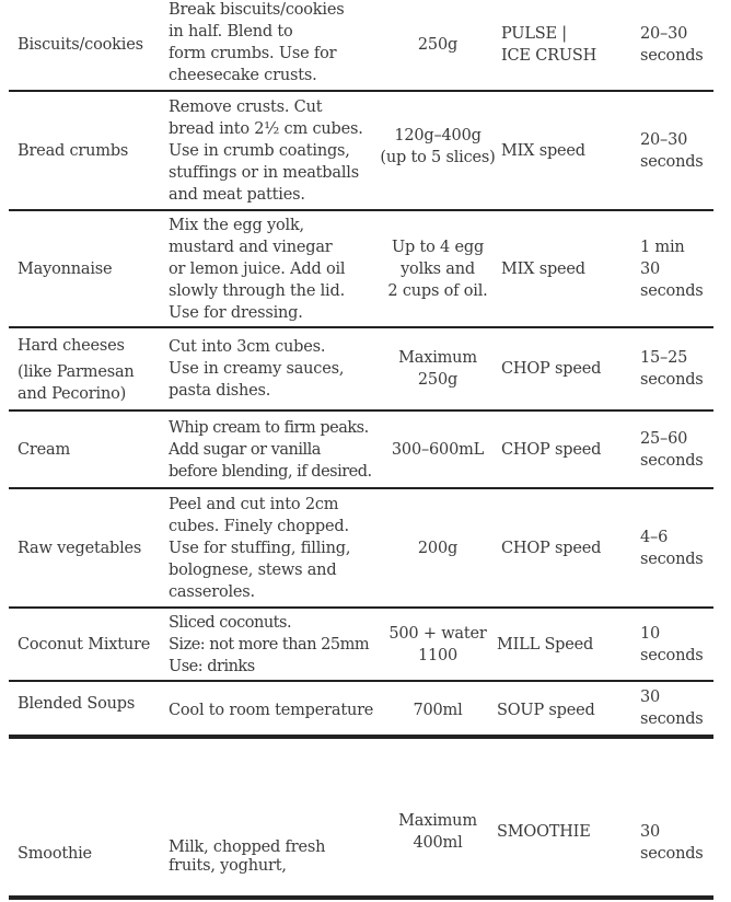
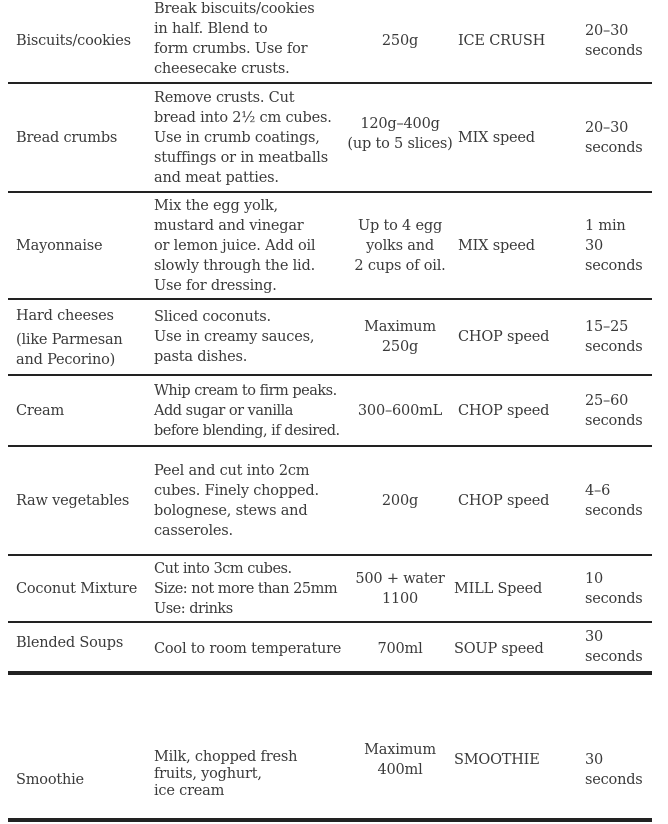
  Biscuits/cookies
  Break biscuits/cookies
  in half. Blend to
  form crumbs. Use for
  cheesecake crusts.
  250g
- PULSE |
  ICE CRUSH
  20–30
  seconds
  Bread crumbs
  Remove crusts. Cut
  bread into 2½ cm cubes.
  Use in crumb coatings,
  stuffings or in meatballs
  and meat patties.
  120g–400g
  (up to 5 slices)
  MIX speed
  20–30
  seconds
  Mayonnaise
  Mix the egg yolk,
  mustard and vinegar
  or lemon juice. Add oil
  slowly through the lid.
  Use for dressing.
  Up to 4 egg
  yolks and
  2 cups of oil.
  MIX speed
  1 min
  30
  seconds
  Hard cheeses
  (like Parmesan
  and Pecorino)
- Cut into 3cm cubes.
+ Sliced coconuts.
  Use in creamy sauces,
  pasta dishes.
  Maximum
  250g
  CHOP speed
  15–25
  seconds
  Cream
  Whip cream to firm peaks.
  Add sugar or vanilla
  before blending, if desired.
  300–600mL
  CHOP speed
  25–60
  seconds
  Raw vegetables
  Peel and cut into 2cm
  cubes. Finely chopped.
- Use for stuffing, filling,
  bolognese, stews and
  casseroles.
  200g
  CHOP speed
  4–6
  seconds
  Coconut Mixture
- Sliced coconuts.
+ Cut into 3cm cubes.
  Size: not more than 25mm
  Use: drinks
  500 + water
  1100
  MILL Speed
  10
  seconds
  Blended Soups
  Cool to room temperature
  700ml
  SOUP speed
  30
  seconds
  Smoothie
  Milk, chopped fresh
  fruits, yoghurt,
+ ice cream
  Maximum
  400ml
  SMOOTHIE
  30
  seconds
